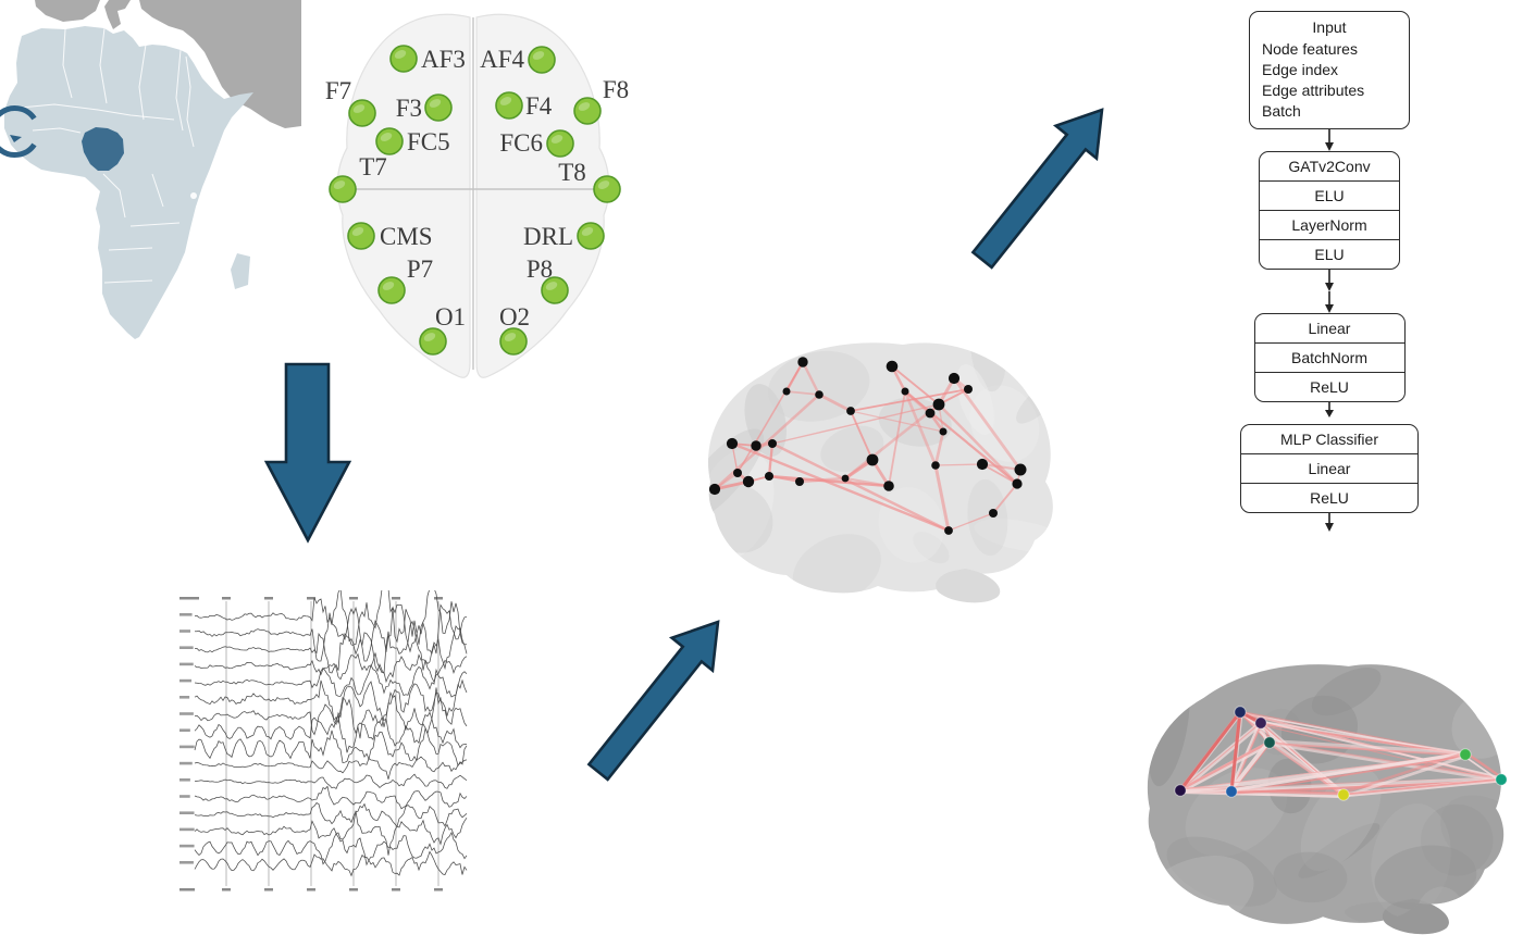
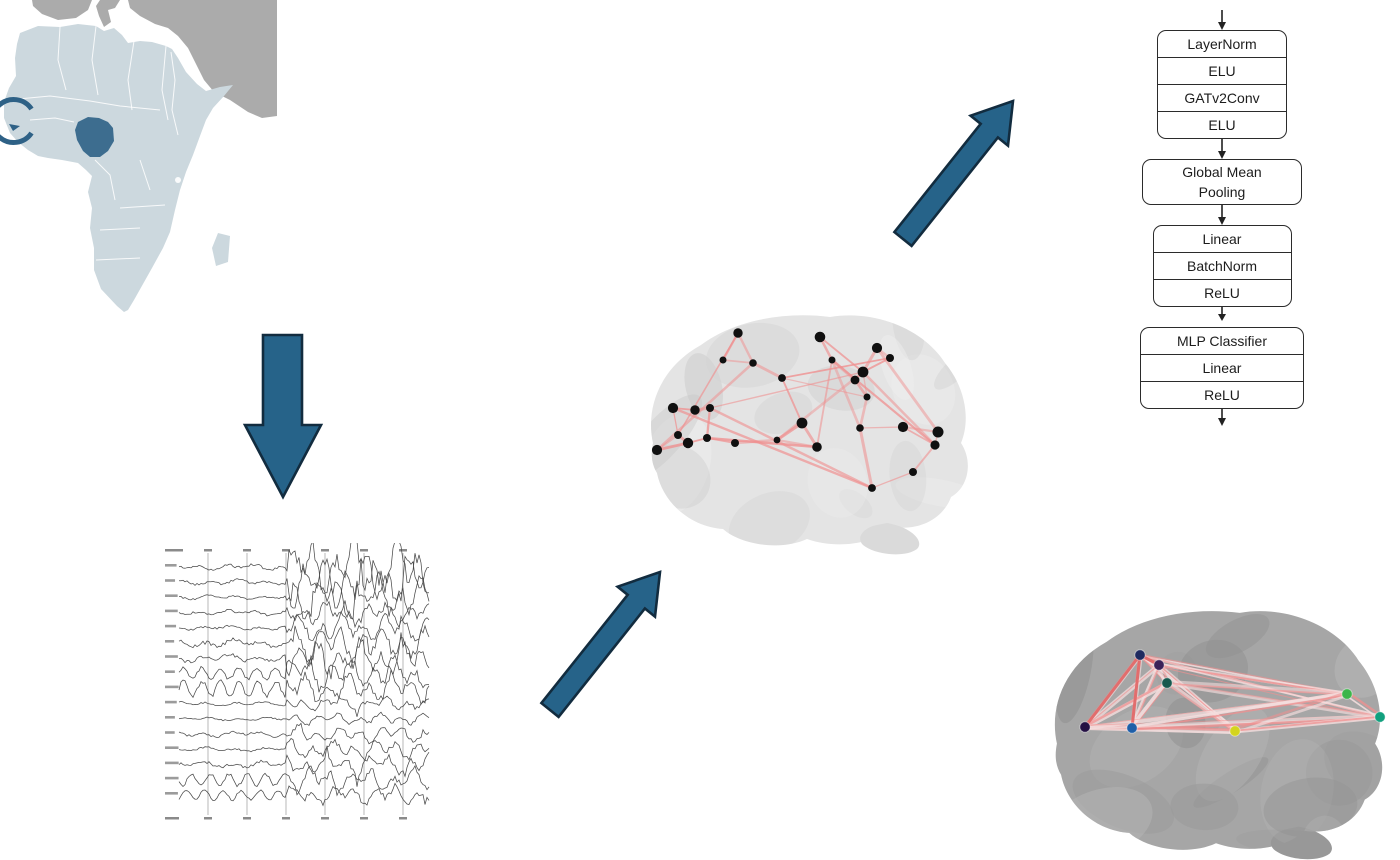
- AF3
- AF4
- F7
- F3
- F4
- F8
- FC5
- FC6
- T7
- T8
- CMS
- DRL
- P7
- P8
- O1
- O2
- Input
- Node features
- Edge index
- Edge attributes
- Batch
- GATv2Conv
+ LayerNorm
  ELU
- LayerNorm
+ GATv2Conv
  ELU
+ Global Mean
+ Pooling
  Linear
  BatchNorm
  ReLU
  MLP Classifier
  Linear
  ReLU
